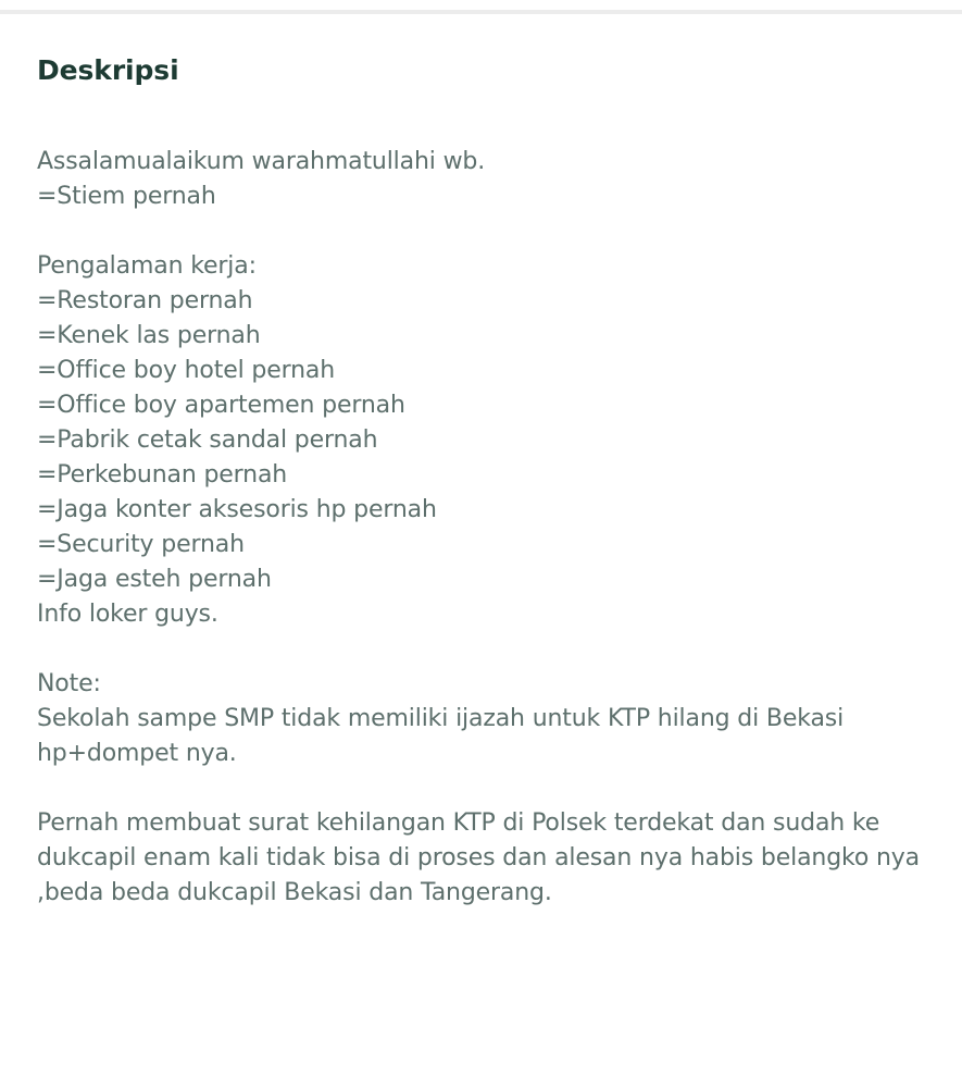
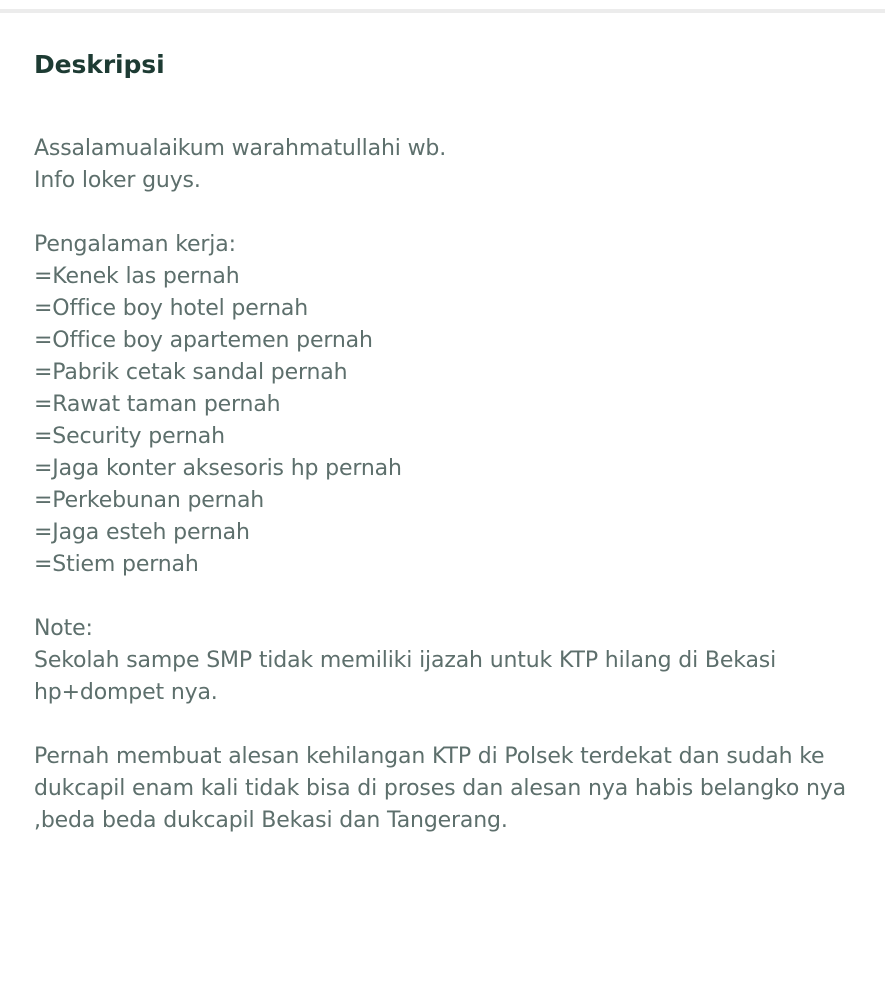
  Deskripsi
  Assalamualaikum warahmatullahi wb.
- =Stiem pernah
+ Info loker guys.
  Pengalaman kerja:
- =Restoran pernah
  =Kenek las pernah
  =Office boy hotel pernah
  =Office boy apartemen pernah
  =Pabrik cetak sandal pernah
+ =Rawat taman pernah
- =Perkebunan pernah
+ =Security pernah
  =Jaga konter aksesoris hp pernah
- =Security pernah
+ =Perkebunan pernah
  =Jaga esteh pernah
- Info loker guys.
+ =Stiem pernah
  Note:
  Sekolah sampe SMP tidak memiliki ijazah untuk KTP hilang di Bekasi hp+dompet nya.
- Pernah membuat surat kehilangan KTP di Polsek terdekat dan sudah ke dukcapil enam kali tidak bisa di proses dan alesan nya habis belangko nya ,beda beda dukcapil Bekasi dan Tangerang.
+ Pernah membuat alesan kehilangan KTP di Polsek terdekat dan sudah ke dukcapil enam kali tidak bisa di proses dan alesan nya habis belangko nya ,beda beda dukcapil Bekasi dan Tangerang.
